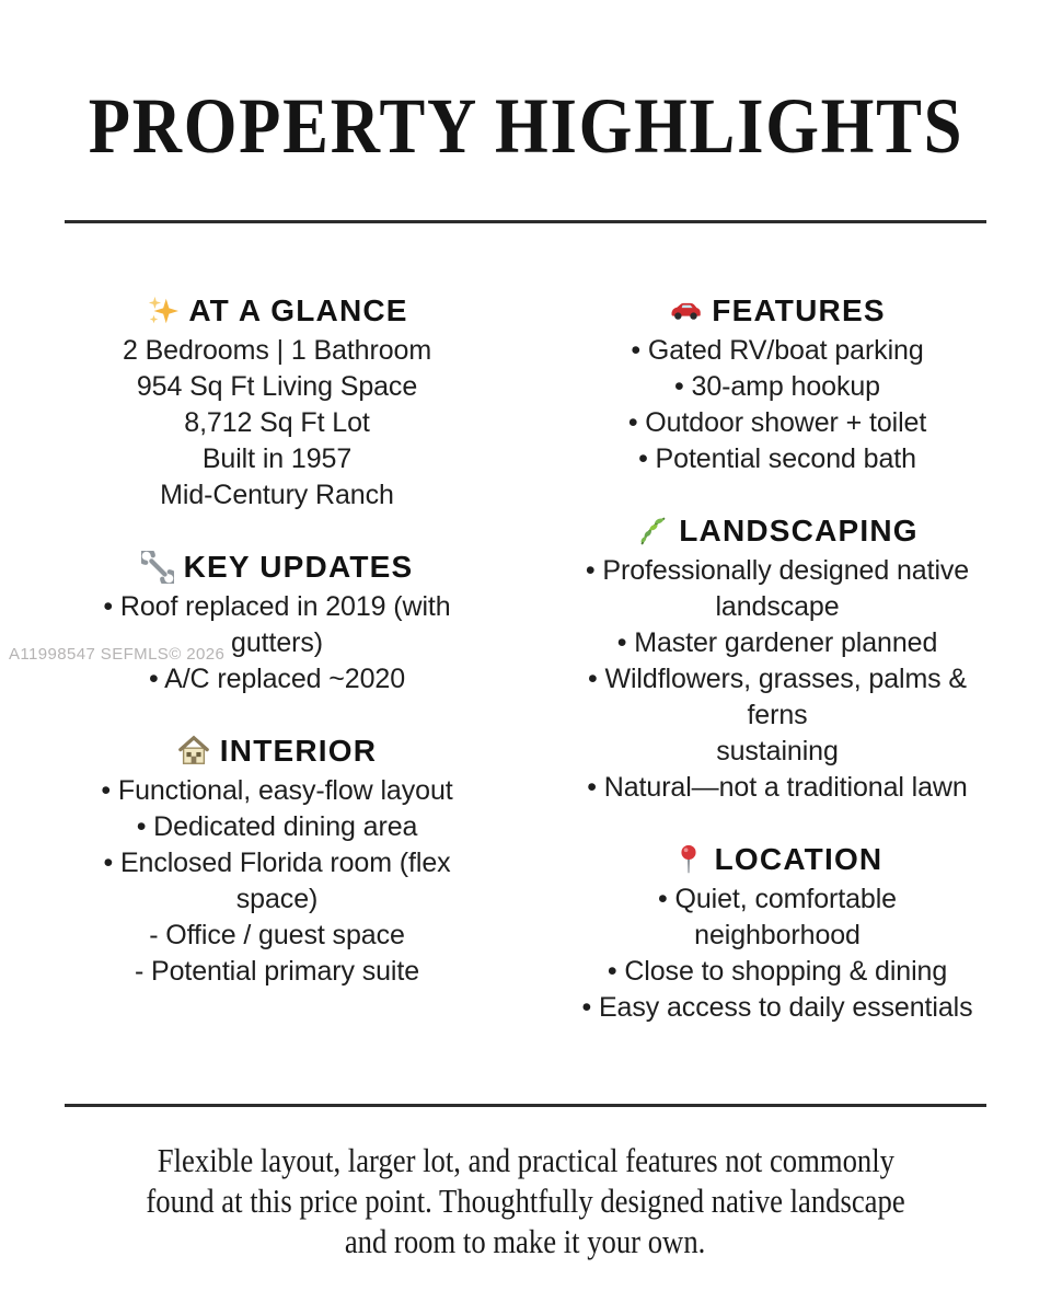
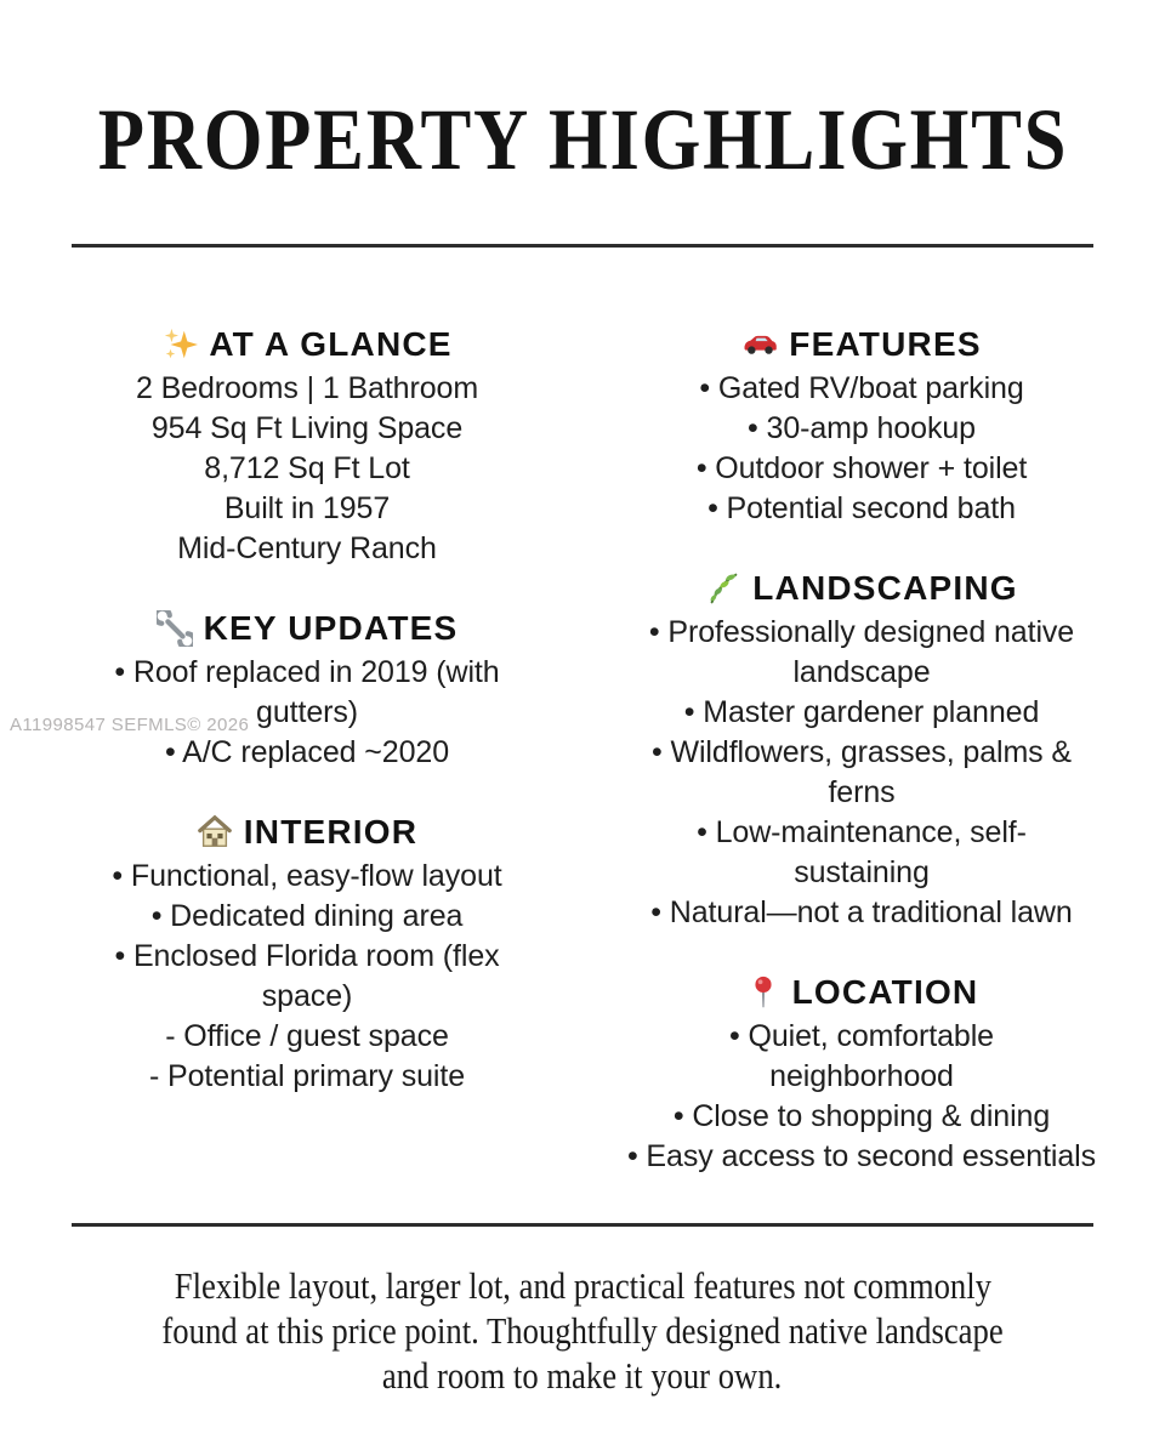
  PROPERTY HIGHLIGHTS
  A11998547 SEFMLS© 2026
  AT A GLANCE
  2 Bedrooms | 1 Bathroom
  954 Sq Ft Living Space
  8,712 Sq Ft Lot
  Built in 1957
  Mid-Century Ranch
  KEY UPDATES
  • Roof replaced in 2019 (with
  gutters)
  • A/C replaced ~2020
  INTERIOR
  • Functional, easy-flow layout
  • Dedicated dining area
  • Enclosed Florida room (flex
  space)
  - Office / guest space
  - Potential primary suite
  FEATURES
  • Gated RV/boat parking
  • 30-amp hookup
  • Outdoor shower + toilet
  • Potential second bath
  LANDSCAPING
  • Professionally designed native
  landscape
  • Master gardener planned
  • Wildflowers, grasses, palms &
  ferns
+ • Low-maintenance, self-
  sustaining
  • Natural—not a traditional lawn
  LOCATION
  • Quiet, comfortable
  neighborhood
  • Close to shopping & dining
- • Easy access to daily essentials
+ • Easy access to second essentials
  Flexible layout, larger lot, and practical features not commonly
  found at this price point. Thoughtfully designed native landscape
  and room to make it your own.
